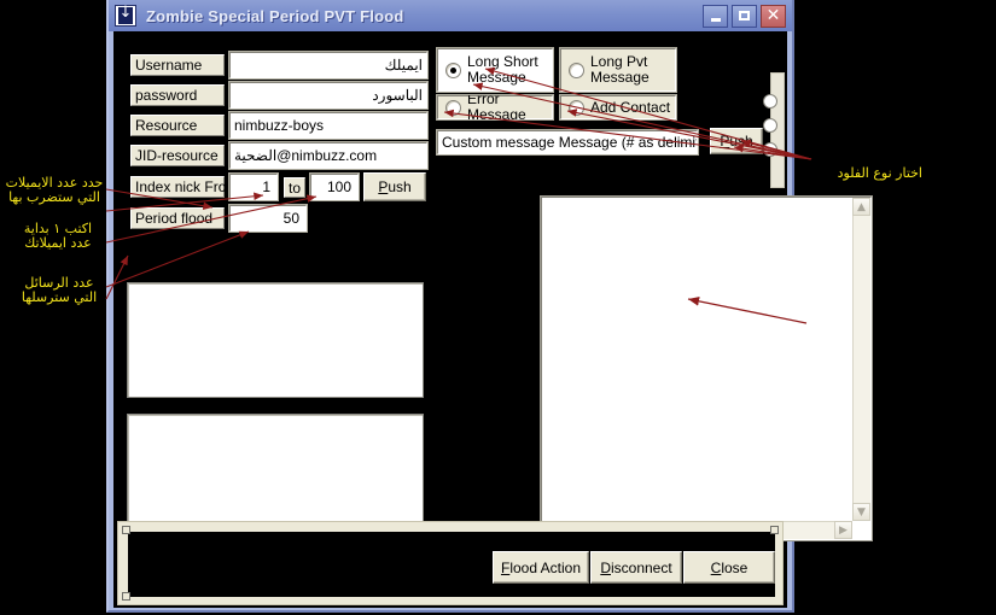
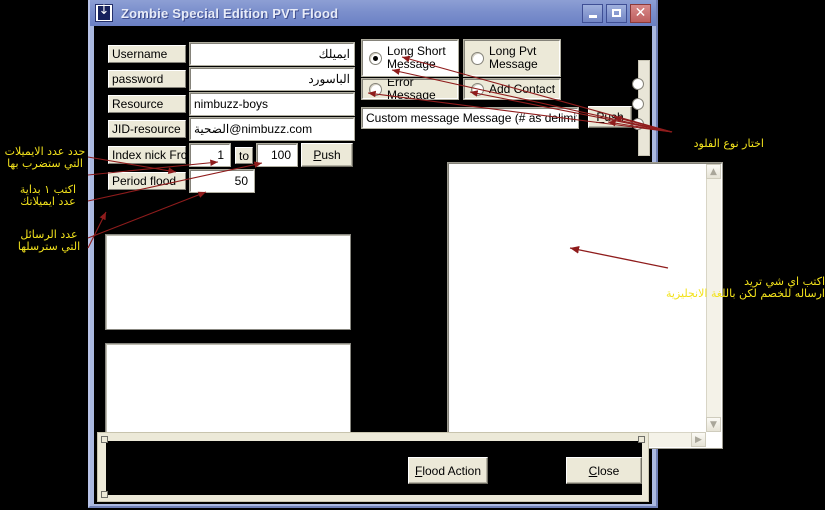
- Zombie Special Period PVT Flood
+ Zombie Special Edition PVT Flood
  ✕
  Username
  ايميلك
  password
  الباسورد
  Resource
  nimbuzz-boys
  JID-resource
  الضحية@nimbuzz.com
  Index nick Fro
  1
  to
  100
  P
  ush
  Period flood
  50
  Long Short
  Messae
  Long Pvt
  Message
  Error Message
  Add Contact
  Custom message Message (# as demit
  P
  ▲
  ▼
  ▶
  F
  lood Action
- D
- isconnect
  C
  lose
  حدد عدد الايميلات
  التي ستضرب بها
  اكتب ١ بداية
  عدد ايميلاتك
  عدد الرسائل
  التي سترسلها
  اختار نوع الفلود
+ اكتب اي شي تريد
+ ارساله للخصم لكن باللغة الانجليزية
